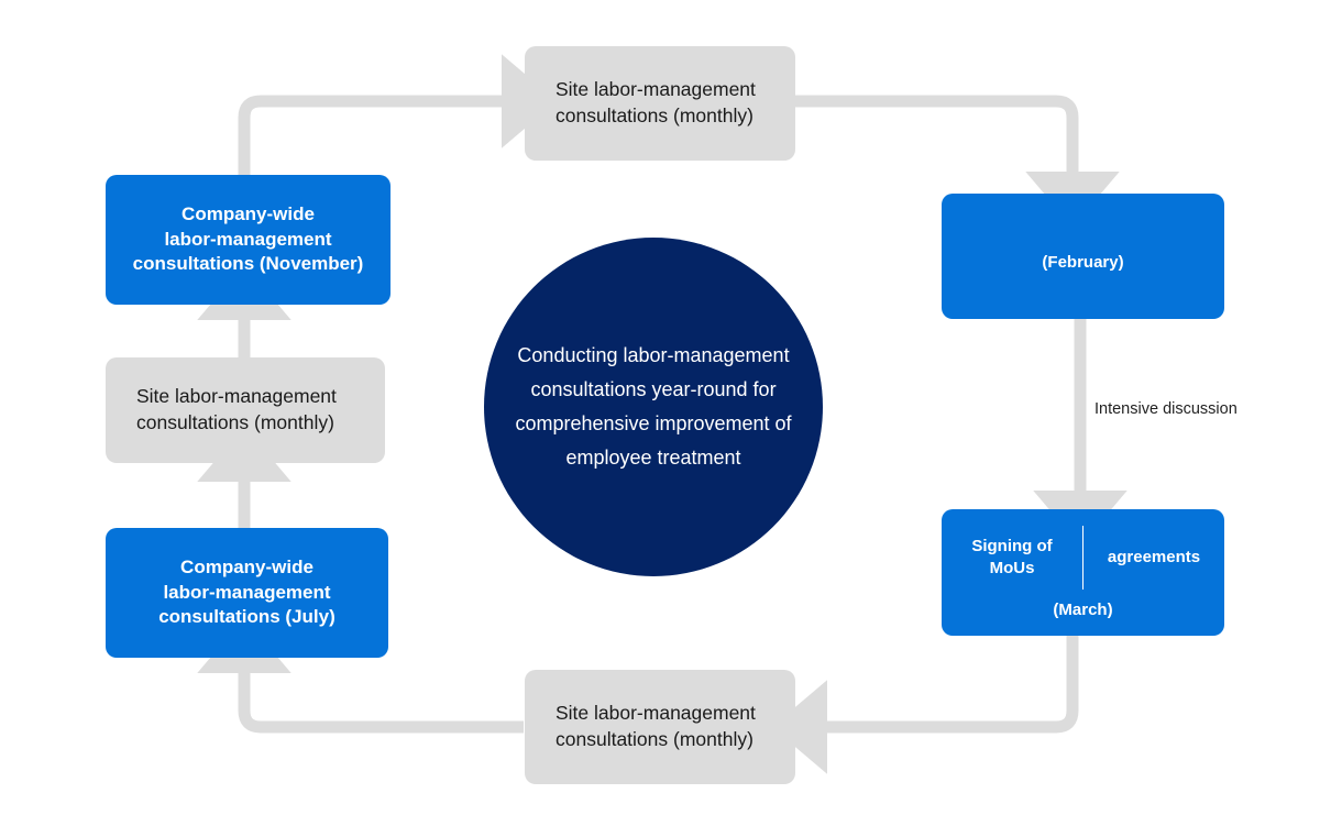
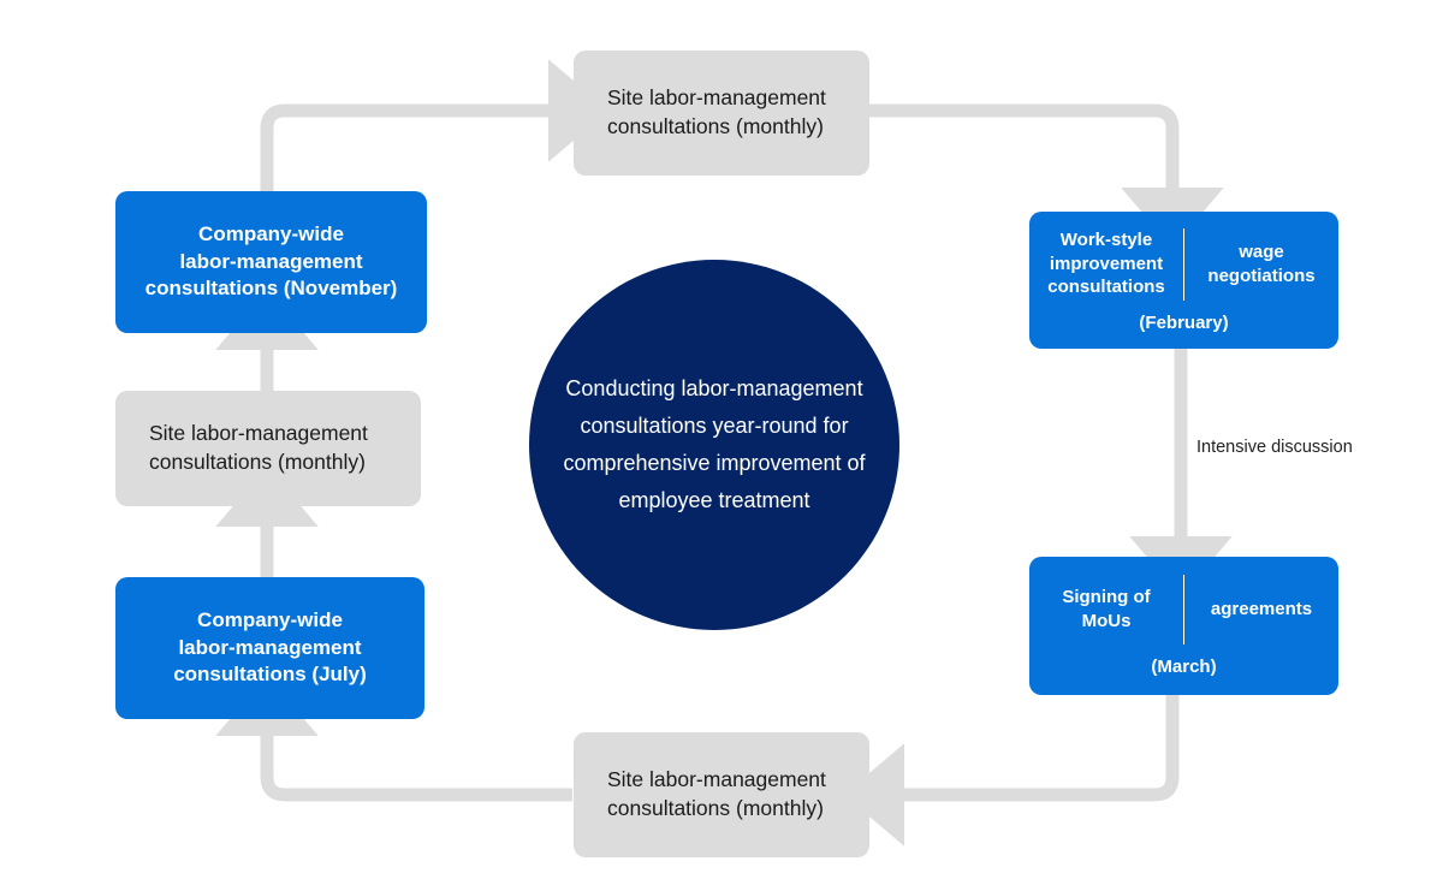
  Conducting labor-management
  consultations year-round for
  comprehensive improvement of
  employee treatment
  Site labor-management
  consultations (monthly)
+ Work-style
+ improvement
+ consultations
+ wage
+ negotiations
  (February)
  Intensive discussion
  Signing of MoUs
  agreements
  (March)
  Site labor-management
  consultations (monthly)
  Company-wide
  labor-management
  consultations (July)
  Site labor-management
  consultations (monthly)
  Company-wide
  labor-management
  consultations (November)
